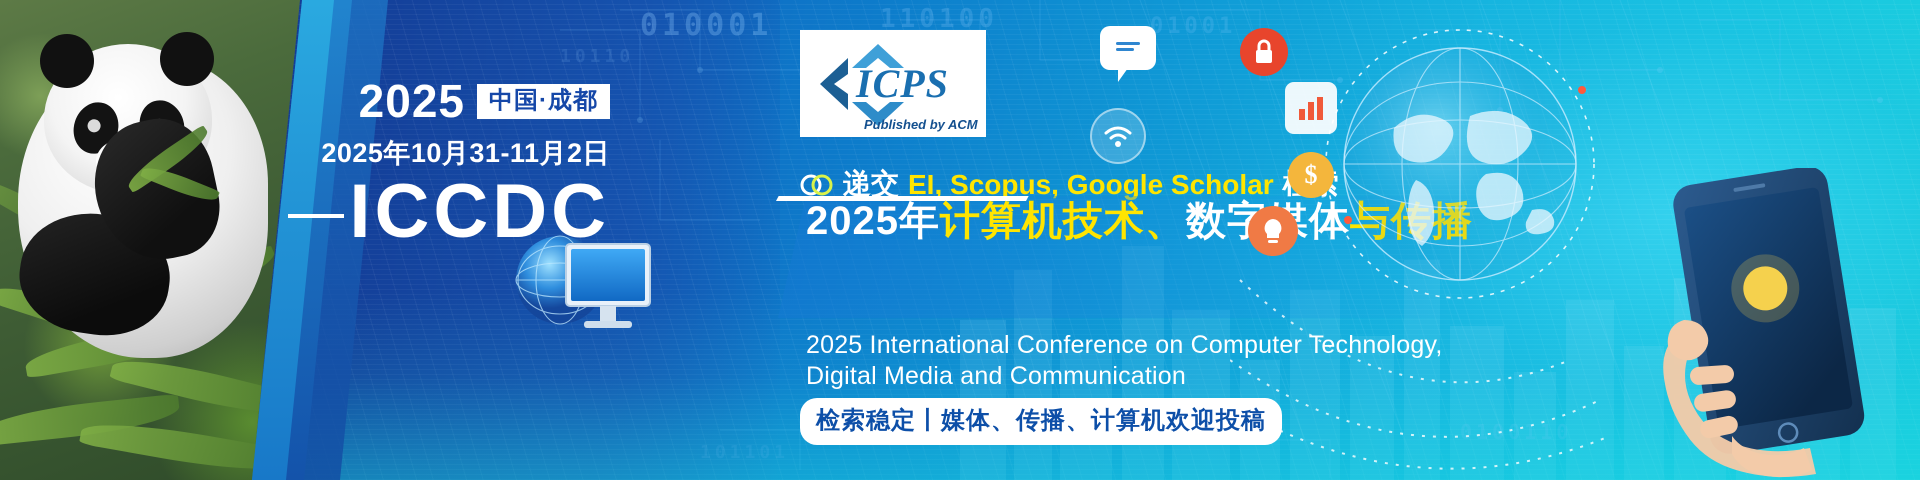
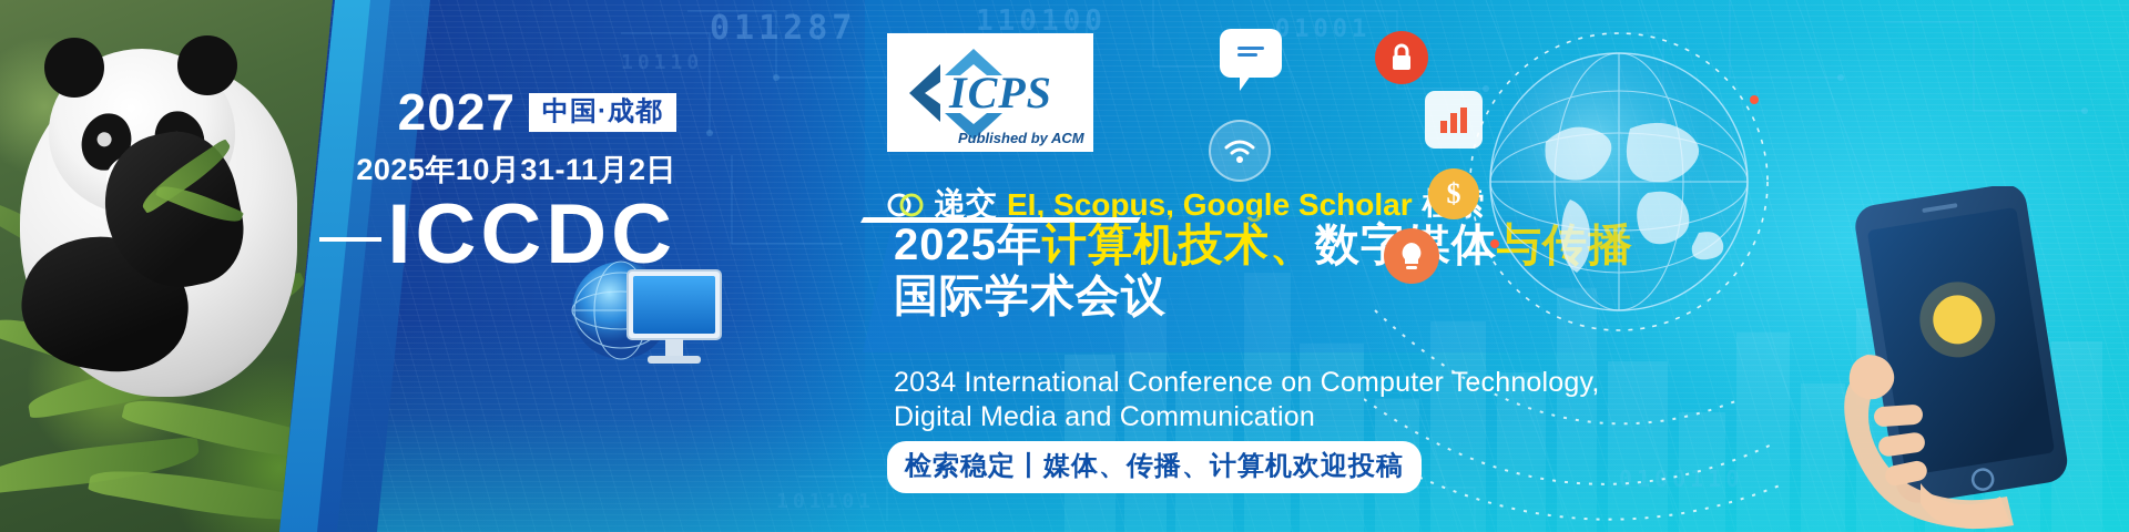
- 010001
+ 011287
  110100
  01001
  10110
  0100110
  101101
- 2025
+ 2027
  中国·成都
  2025年10月31-11月2日
  ICCDC
  ICPS
  Published by ACM
  递交
  EI, Scopus, Google Scholar
  2025年计算机技术、数字体与传播
+ 国际学术会议
- 2025 International Conference on Computer Technology,
+ 2034 International Conference on Computer Technology,
  Digital Media and Communication
  检索稳定丨媒体、传播、计算机欢迎投稿
  $
